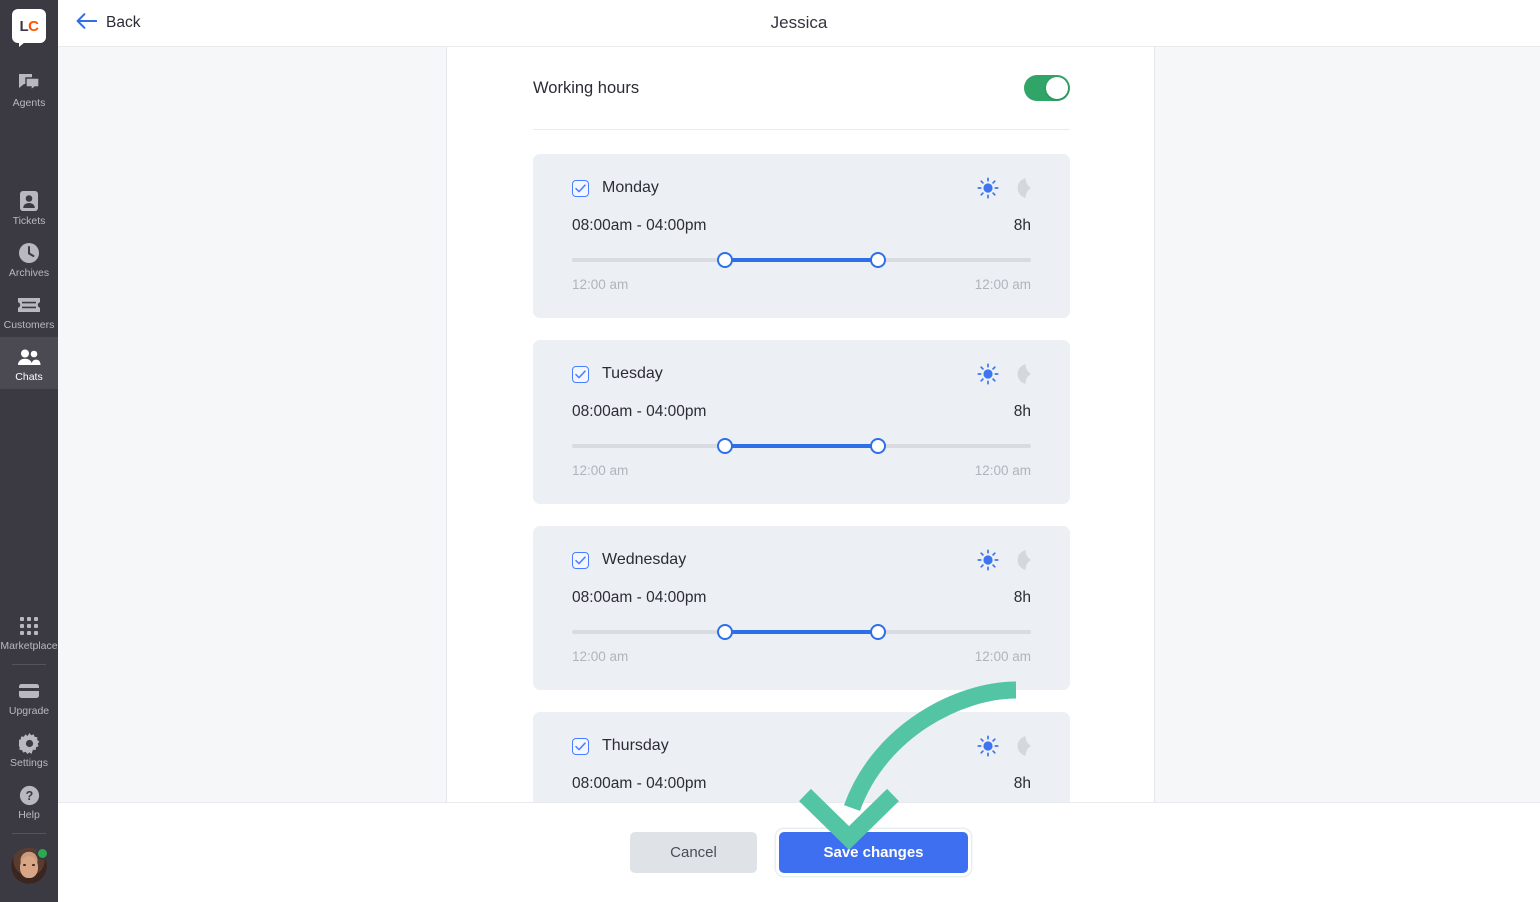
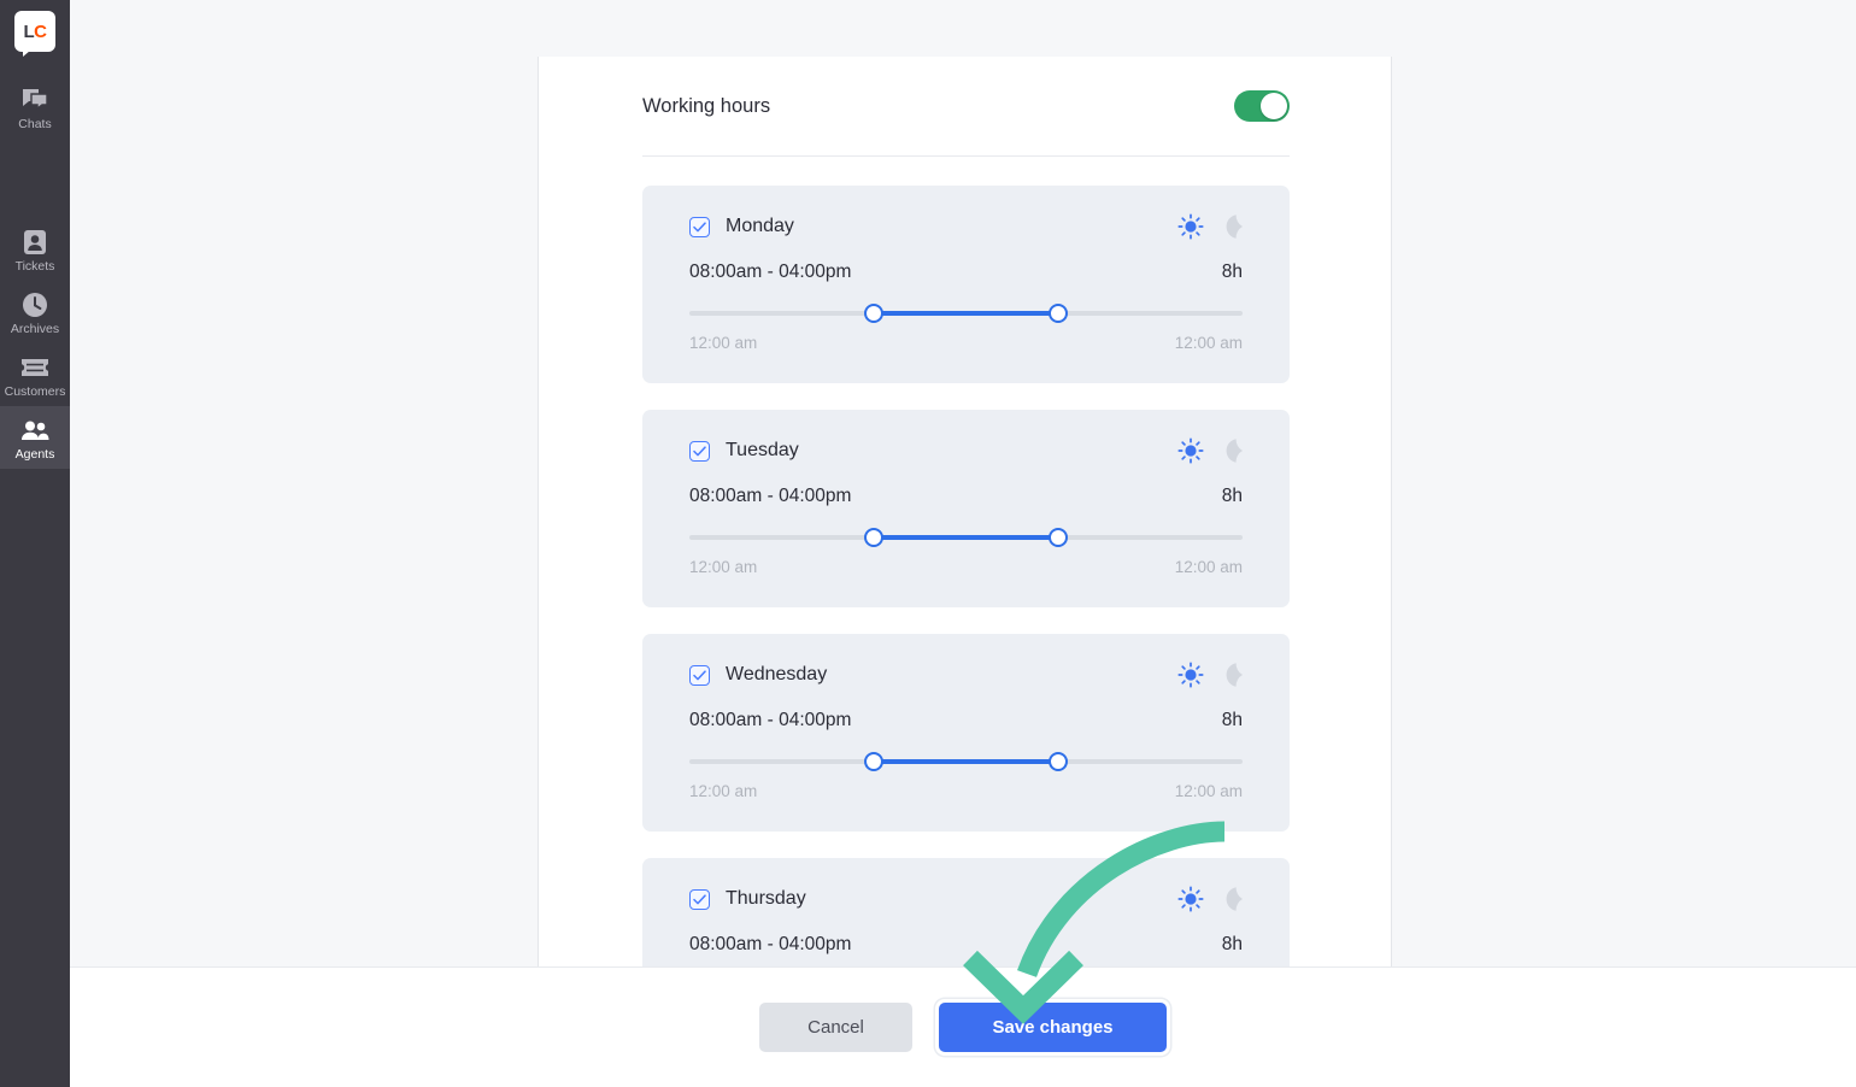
  L
  C
- Agents
+ Chats
  Tickets
  Archives
  Customers
- Chats
+ Agents
- Marketplace
- Upgrade
- Settings
- ?
- Help
- Back
- Jessica
  Working hours
  Monday
  08:00am - 04:00pm
  8h
  12:00 am
  12:00 am
  Tuesday
  08:00am - 04:00pm
  8h
  12:00 am
  12:00 am
  Wednesday
  08:00am - 04:00pm
  8h
  12:00 am
  12:00 am
  Thursday
  08:00am - 04:00pm
  8h
  Cancel
  Save changes
